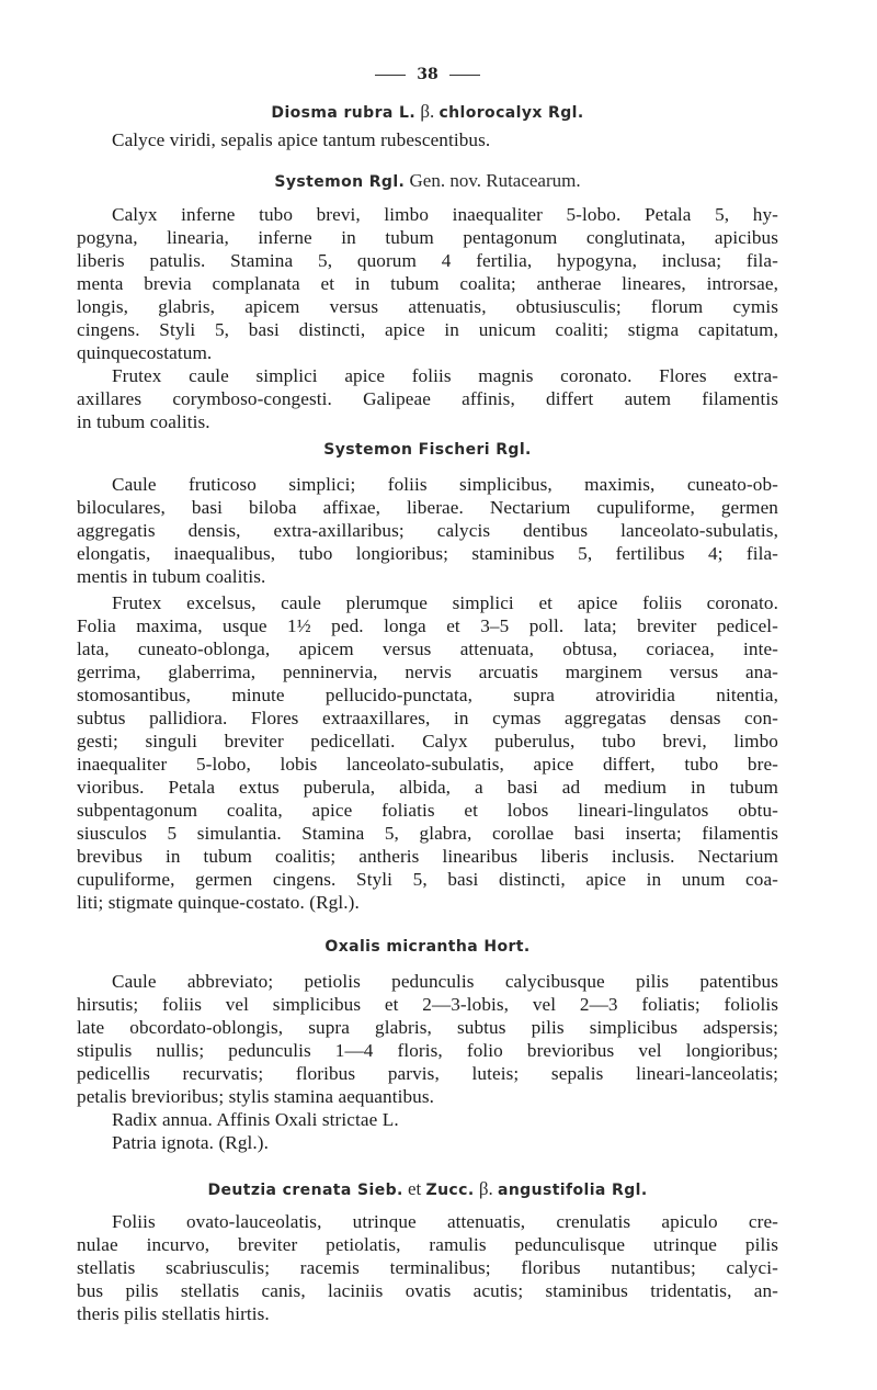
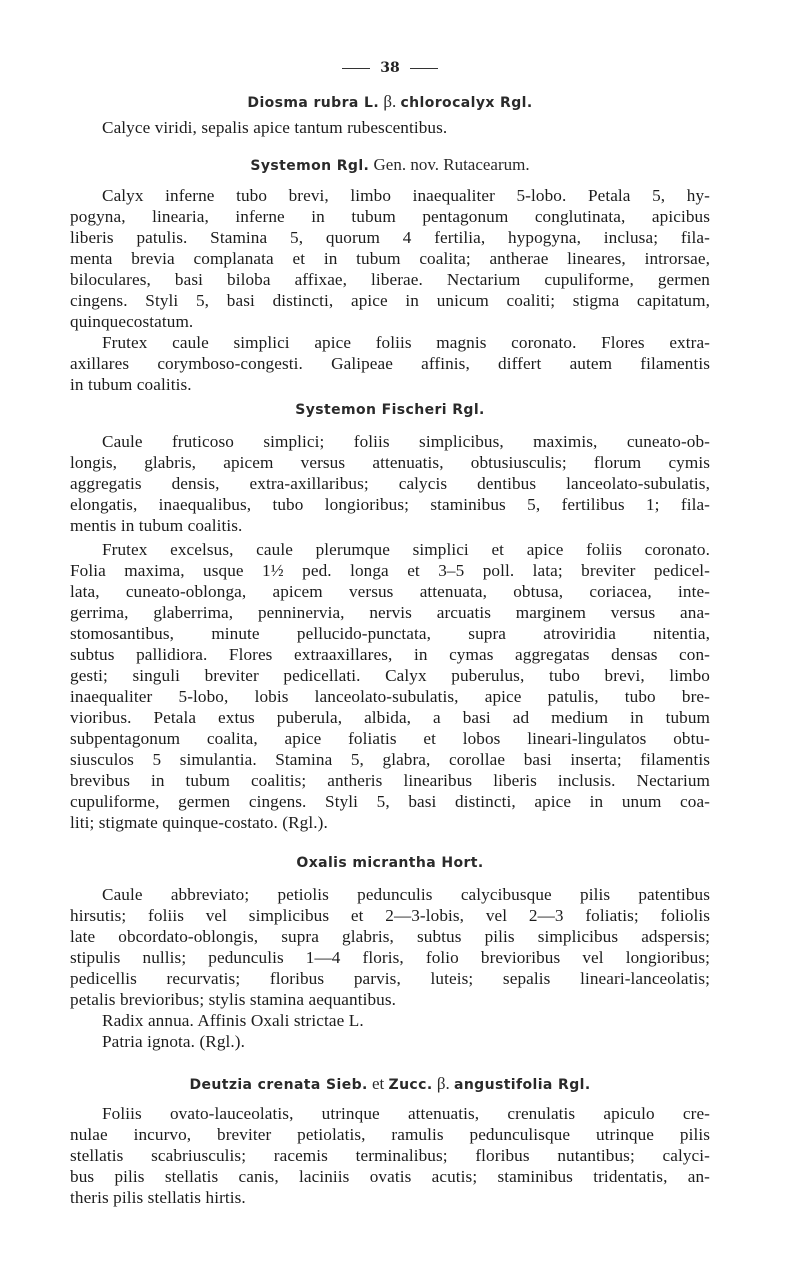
  38
  Diosma rubra L. β. chlorocalyx Rgl.
  Calyce viridi, sepalis apice tantum rubescentibus.
  Systemon Rgl. Gen. nov. Rutacearum.
  Calyx inferne tubo brevi, limbo inaequaliter 5-lobo. Petala 5, hy-
  pogyna, linearia, inferne in tubum pentagonum conglutinata, apicibus
  liberis patulis. Stamina 5, quorum 4 fertilia, hypogyna, inclusa; fila-
  menta brevia complanata et in tubum coalita; antherae lineares, introrsae,
- longis, glabris, apicem versus attenuatis, obtusiusculis; florum cymis
+ biloculares, basi biloba affixae, liberae. Nectarium cupuliforme, germen
  cingens. Styli 5, basi distincti, apice in unicum coaliti; stigma capitatum,
  quinquecostatum.
  Frutex caule simplici apice foliis magnis coronato. Flores extra-
  axillares corymboso-congesti. Galipeae affinis, differt autem filamentis
  in tubum coalitis.
  Systemon Fischeri Rgl.
  Caule fruticoso simplici; foliis simplicibus, maximis, cuneato-ob-
- biloculares, basi biloba affixae, liberae. Nectarium cupuliforme, germen
+ longis, glabris, apicem versus attenuatis, obtusiusculis; florum cymis
  aggregatis densis, extra-axillaribus; calycis dentibus lanceolato-subulatis,
- elongatis, inaequalibus, tubo longioribus; staminibus 5, fertilibus 4; fila-
+ elongatis, inaequalibus, tubo longioribus; staminibus 5, fertilibus 1; fila-
  mentis in tubum coalitis.
  Frutex excelsus, caule plerumque simplici et apice foliis coronato.
  Folia maxima, usque 1½ ped. longa et 3–5 poll. lata; breviter pedicel-
  lata, cuneato-oblonga, apicem versus attenuata, obtusa, coriacea, inte-
  gerrima, glaberrima, penninervia, nervis arcuatis marginem versus ana-
  stomosantibus, minute pellucido-punctata, supra atroviridia nitentia,
  subtus pallidiora. Flores extraaxillares, in cymas aggregatas densas con-
  gesti; singuli breviter pedicellati. Calyx puberulus, tubo brevi, limbo
- inaequaliter 5-lobo, lobis lanceolato-subulatis, apice differt, tubo bre-
+ inaequaliter 5-lobo, lobis lanceolato-subulatis, apice patulis, tubo bre-
  vioribus. Petala extus puberula, albida, a basi ad medium in tubum
  subpentagonum coalita, apice foliatis et lobos lineari-lingulatos obtu-
  siusculos 5 simulantia. Stamina 5, glabra, corollae basi inserta; filamentis
  brevibus in tubum coalitis; antheris linearibus liberis inclusis. Nectarium
  cupuliforme, germen cingens. Styli 5, basi distincti, apice in unum coa-
  liti; stigmate quinque-costato. (Rgl.).
  Oxalis micrantha Hort.
  Caule abbreviato; petiolis pedunculis calycibusque pilis patentibus
  hirsutis; foliis vel simplicibus et 2—3-lobis, vel 2—3 foliatis; foliolis
  late obcordato-oblongis, supra glabris, subtus pilis simplicibus adspersis;
  stipulis nullis; pedunculis 1—4 floris, folio brevioribus vel longioribus;
  pedicellis recurvatis; floribus parvis, luteis; sepalis lineari-lanceolatis;
  petalis brevioribus; stylis stamina aequantibus.
  Radix annua. Affinis Oxali strictae L.
  Patria ignota. (Rgl.).
  Deutzia crenata Sieb. et Zucc. β. angustifolia Rgl.
  Foliis ovato-lauceolatis, utrinque attenuatis, crenulatis apiculo cre-
  nulae incurvo, breviter petiolatis, ramulis pedunculisque utrinque pilis
  stellatis scabriusculis; racemis terminalibus; floribus nutantibus; calyci-
  bus pilis stellatis canis, laciniis ovatis acutis; staminibus tridentatis, an-
  theris pilis stellatis hirtis.
